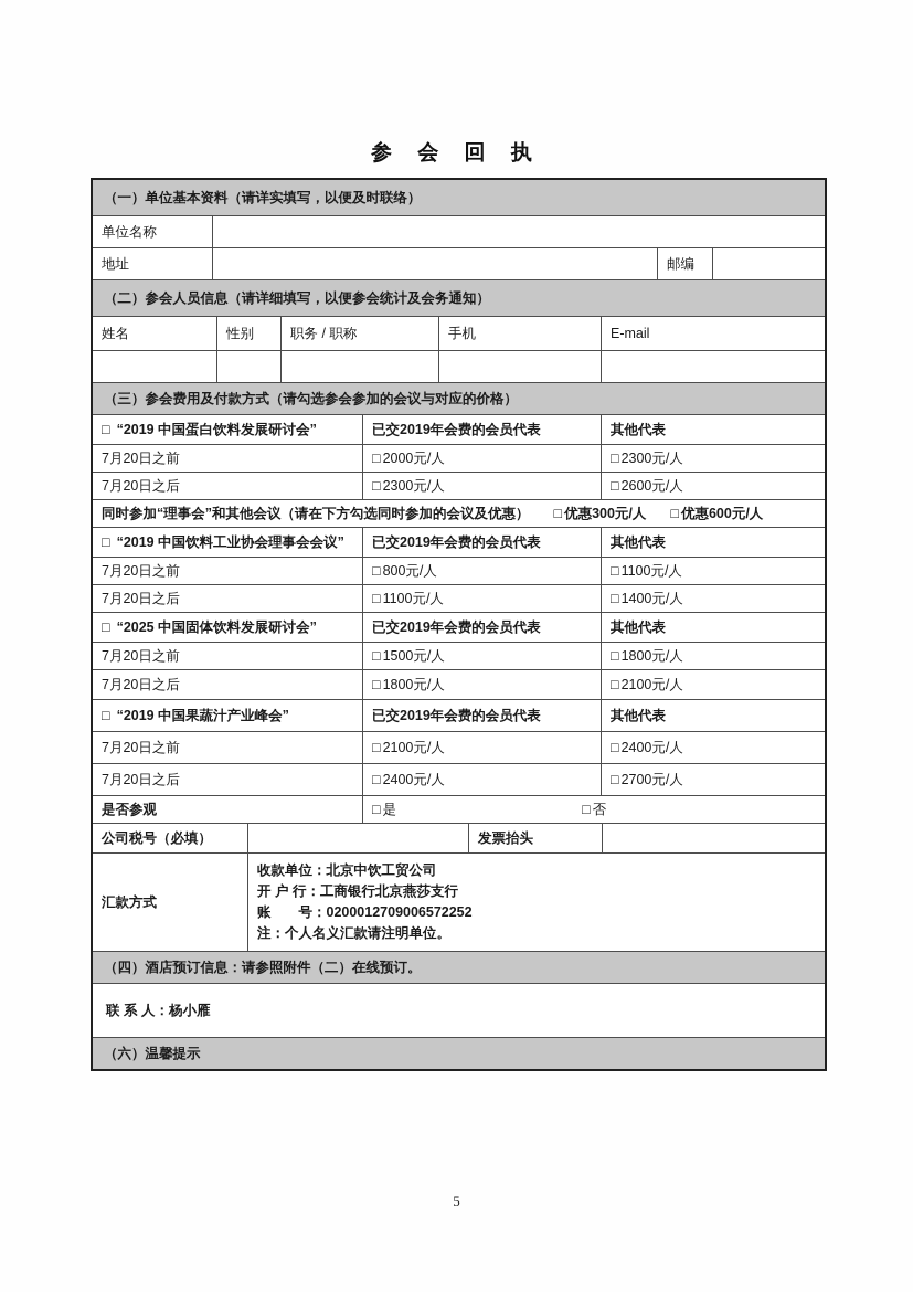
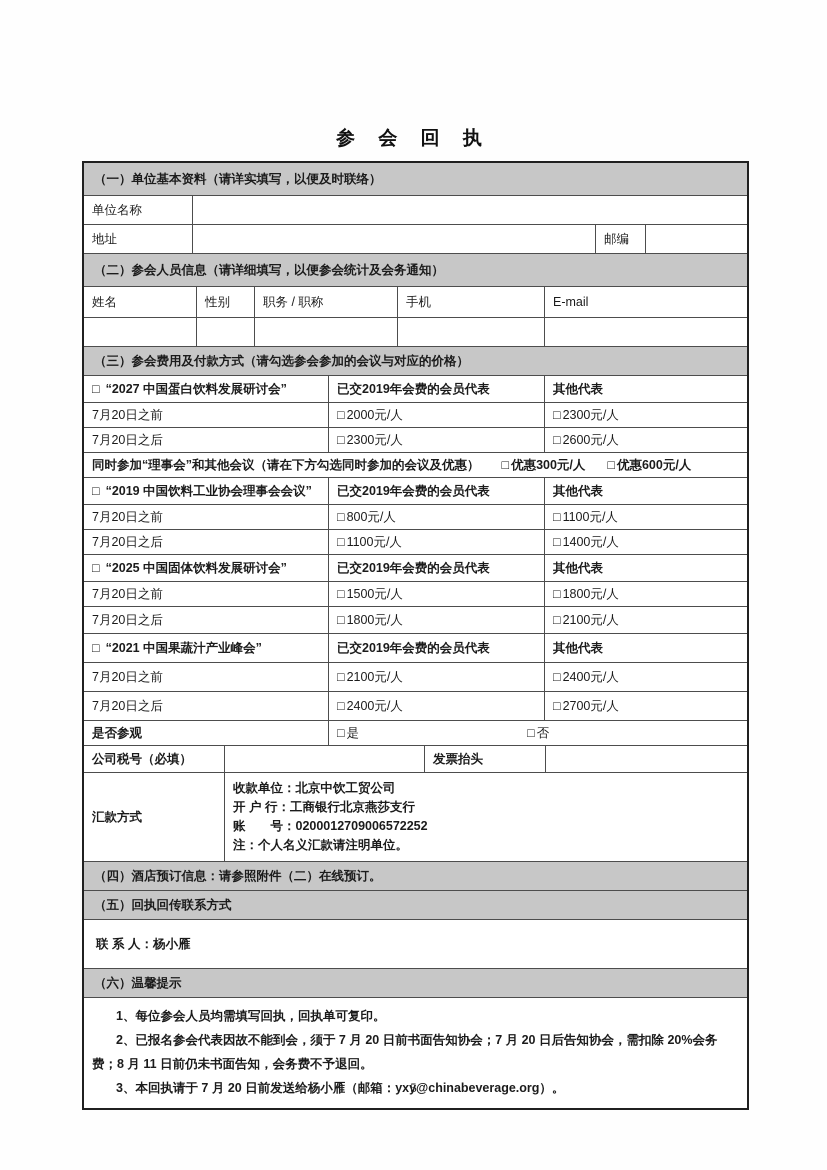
  参 会 回 执
  （一）单位基本资料（请详实填写，以便及时联络）
  单位名称
  地址
  邮编
  （二）参会人员信息（请详细填写，以便参会统计及会务通知）
  姓名
  性别
  职务 / 职称
  手机
  E-mail
  （三）参会费用及付款方式（请勾选参会参加的会议与对应的价格）
  □
- “2019 中国蛋白饮料发展研讨会”
+ “2027 中国蛋白饮料发展研讨会”
  已交2019年会费的会员代表
  其他代表
  7月20日之前
  □
  2000元/人
  □
  2300元/人
  7月20日之后
  □
  2300元/人
  □
  2600元/人
  同时参加“理事会”和其他会议（请在下方勾选同时参加的会议及优惠）
  □
  优惠300元/人
  □
  优惠600元/人
  □
  “2019 中国饮料工业协会理事会会议”
  已交2019年会费的会员代表
  其他代表
  7月20日之前
  □
  800元/人
  □
  1100元/人
  7月20日之后
  □
  1100元/人
  □
  1400元/人
  □
  “2025 中国固体饮料发展研讨会”
  已交2019年会费的会员代表
  其他代表
  7月20日之前
  □
  1500元/人
  □
  1800元/人
  7月20日之后
  □
  1800元/人
  □
  2100元/人
  □
- “2019 中国果蔬汁产业峰会”
+ “2021 中国果蔬汁产业峰会”
  已交2019年会费的会员代表
  其他代表
  7月20日之前
  □
  2100元/人
  □
  2400元/人
  7月20日之后
  □
  2400元/人
  □
  2700元/人
  是否参观
  □
  是
  □
  否
  公司税号（必填）
  发票抬头
  汇款方式
  收款单位：北京中饮工贸公司
  开 户 行：工商银行北京燕莎支行
  账 号：0200012709006572252
  注：个人名义汇款请注明单位。
  （四）酒店预订信息：请参照附件（二）在线预订。
+ （五）回执回传联系方式
  联 系 人：杨小雁
  （六）温馨提示
+ 1、每位参会人员均需填写回执，回执单可复印。
+ 2、已报名参会代表因故不能到会，须于 7 月 20 日前书面告知协会；7 月 20 日后告知协会，需扣除 20%会务费；8 月 11 日前仍未书面告知，会务费不予退回。
+ 3、本回执请于 7 月 20 日前发送给杨小雁（邮箱：yxy@chinabeverage.org）。
  5
